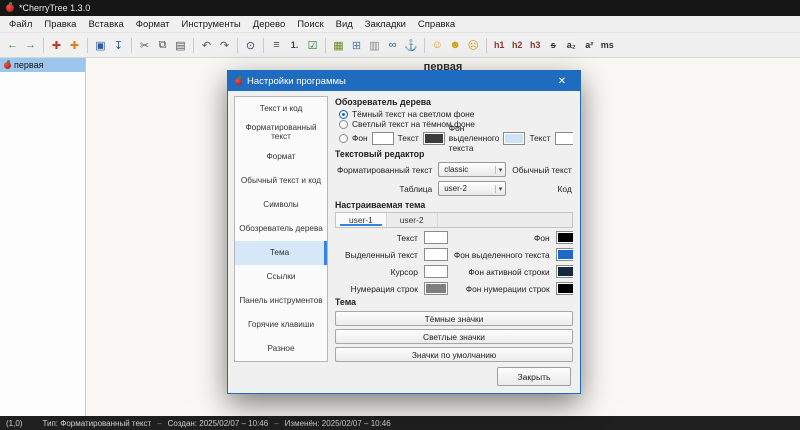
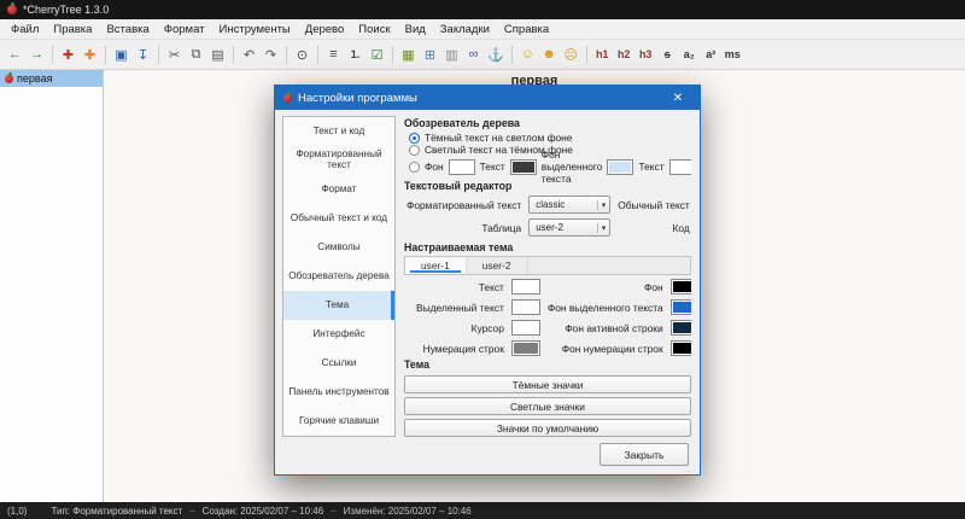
  *CherryTree 1.3.0
  Файл
  Правка
  Вставка
  Формат
  Инструменты
  Дерево
  Поиск
  Вид
  Закладки
  Справка
  ←
  →
  ✚
  ✚
  ▣
  ↧
  ✂
  ⧉
  ▤
  ↶
  ↷
  ⊙
  ≡
  1.
  ☑
  ▦
  ⊞
  ▥
  ∞
  ⚓
  ☺
  ☻
  ☹
  h1
  h2
  h3
  s
  a₂
  a²
  ms
  первая
  первая
  (1,0)
  Тип: Форматированный текст
  –
  Создан: 2025/02/07 – 10:46
  –
  Изменён: 2025/02/07 – 10:46
  Настройки программы
  Текст и код
  Форматированный текст
  Формат
  Обычный текст и код
  Символы
  Обозреватель дерева
  Тема
+ Интерфейс
  Ссылки
  Панель инструментов
  Горячие клавиши
- Разное
  Обозреватель дерева
  Тёмный текст на светлом фоне
  Светлый текст на тёмном фоне
  Фон
  Текст
  Фон выделенного текста
  Текст
  Текстовый редактор
  Форматированный текст
  classic
  Обычный текст
  Таблица
  user-2
  Код
  Настраиваемая тема
  user-1
  user-2
  Текст
  Фон
  Выделенный текст
  Фон выделенного текста
  Курсор
  Фон активной строки
  Нумерация строк
  Фон нумерации строк
  Тема
  Тёмные значки
  Светлые значки
  Значки по умолчанию
  Закрыть
